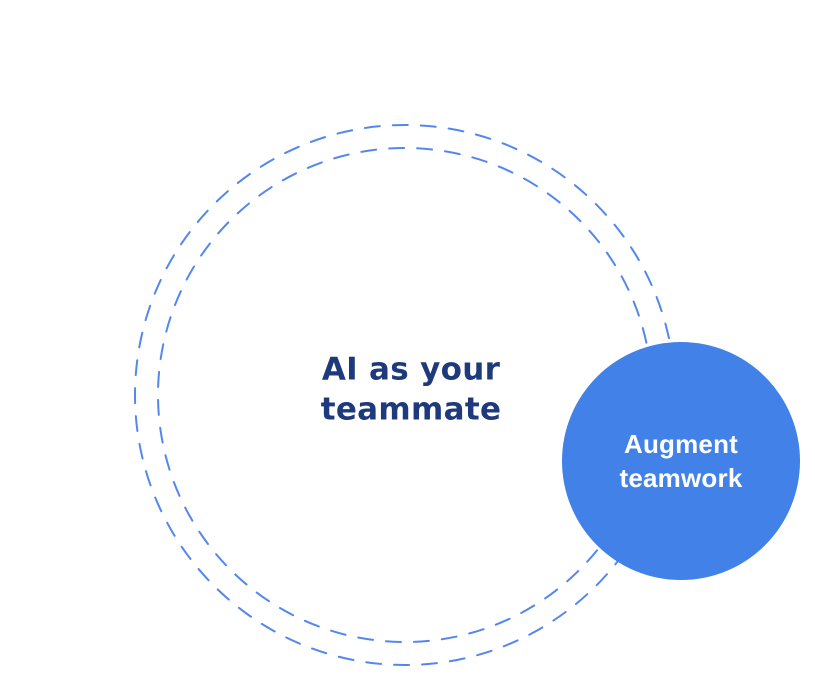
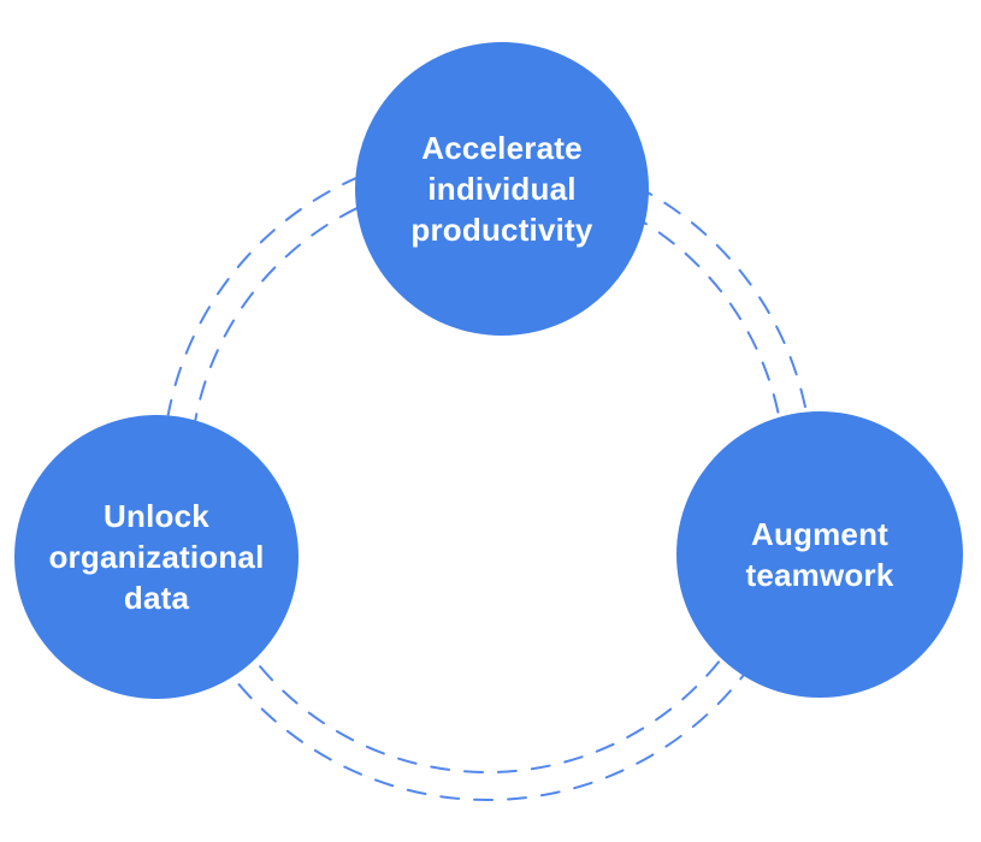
+ Accelerate individual productivity
+ Unlock organizational data
  Augment teamwork
- AI as your
- teammate
